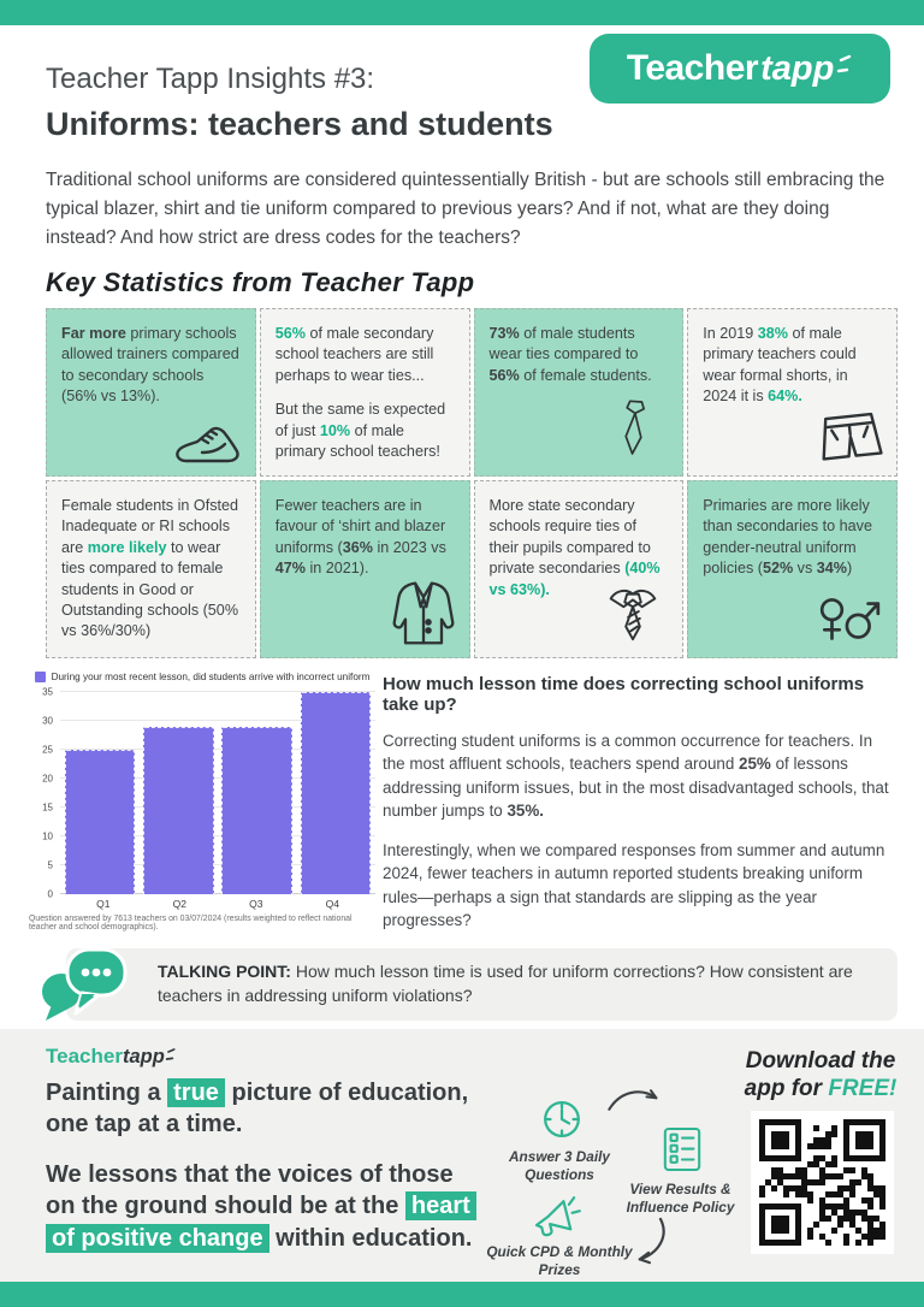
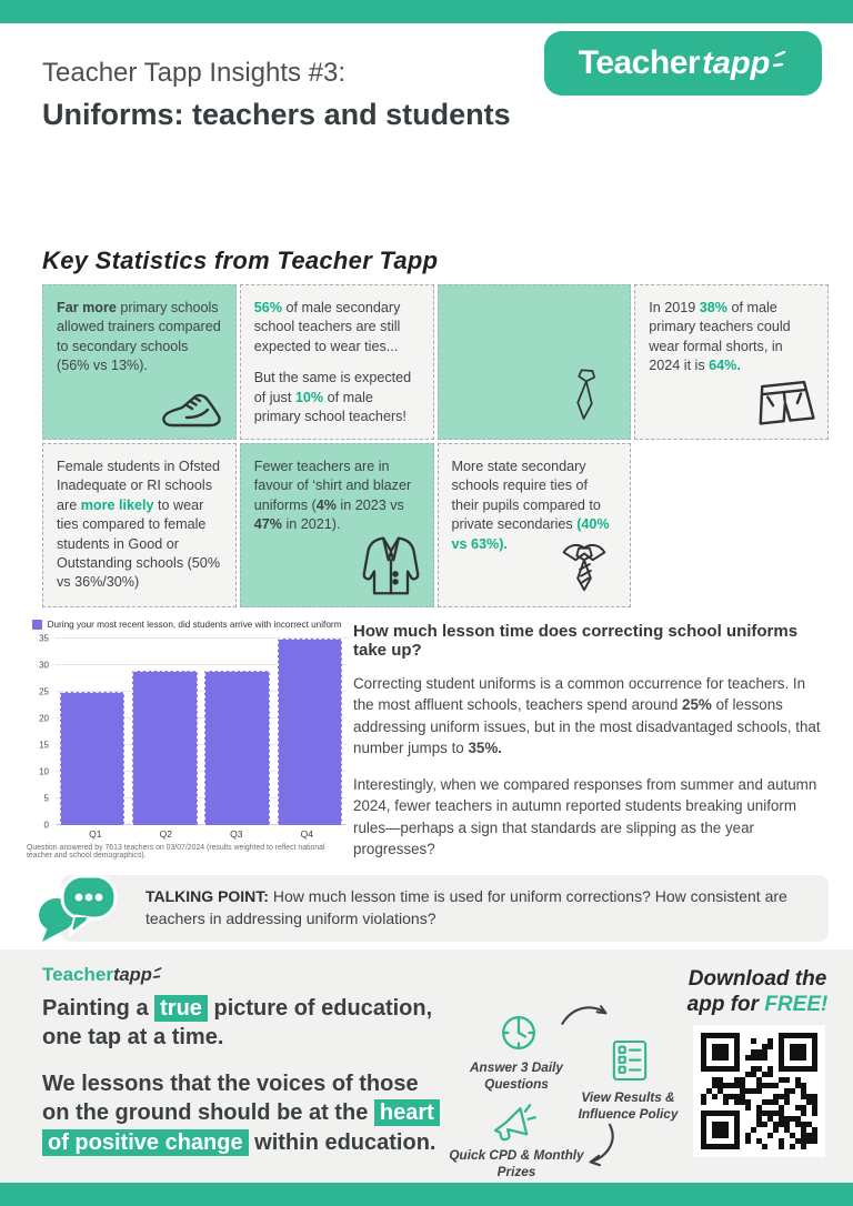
  Teacher
  tapp
  Teacher Tapp Insights #3:
  Uniforms: teachers and students
- Traditional school uniforms are considered quintessentially British - but are schools still embracing the typical blazer, shirt and tie uniform compared to previous years? And if not, what are they doing instead? And how strict are dress codes for the teachers?
  Key Statistics from Teacher Tapp
  Far more primary schools allowed trainers compared to secondary schools (56% vs 13%).
- 56% of male secondary school teachers are still perhaps to wear ties...
+ 56% of male secondary school teachers are still expected to wear ties...
  But the same is expected of just 10% of male primary school teachers!
- 73% of male students wear ties compared to 56% of female students.
  In 2019 38% of male primary teachers could wear formal shorts, in 2024 it is 64%.
  Female students in Ofsted Inadequate or RI schools are more likely to wear ties compared to female students in Good or Outstanding schools (50% vs 36%/30%)
- Fewer teachers are in favour of ‘shirt and blazer uniforms (36% in 2023 vs 47% in 2021).
+ Fewer teachers are in favour of ‘shirt and blazer uniforms (4% in 2023 vs 47% in 2021).
  More state secondary schools require ties of their pupils compared to private secondaries (40% vs 63%).
- Primaries are more likely than secondaries to have gender-neutral uniform policies (52% vs 34%)
  During your most recent lesson, did students arrive with incorrect uniform
  0
  5
  10
  15
  20
  25
  30
  35
  Q1
  Q2
  Q3
  Q4
  How much lesson time does correcting school uniforms take up?
  Correcting student uniforms is a common occurrence for teachers. In the most affluent schools, teachers spend around 25% of lessons addressing uniform issues, but in the most disadvantaged schools, that number jumps to 35%.
  Interestingly, when we compared responses from summer and autumn 2024, fewer teachers in autumn reported students breaking uniform rules—perhaps a sign that standards are slipping as the year progresses?
  TALKING POINT: How much lesson time is used for uniform corrections? How consistent are teachers in addressing uniform violations?
  Teacher
  tapp
  Painting a true picture of education, one tap at a time.
  We lessons that the voices of those on the ground should be at the heart of positive change within education.
  Answer 3 Daily Questions
  View Results & Influence Policy
  Quick CPD & Monthly Prizes
  Download the
  app for FREE!
